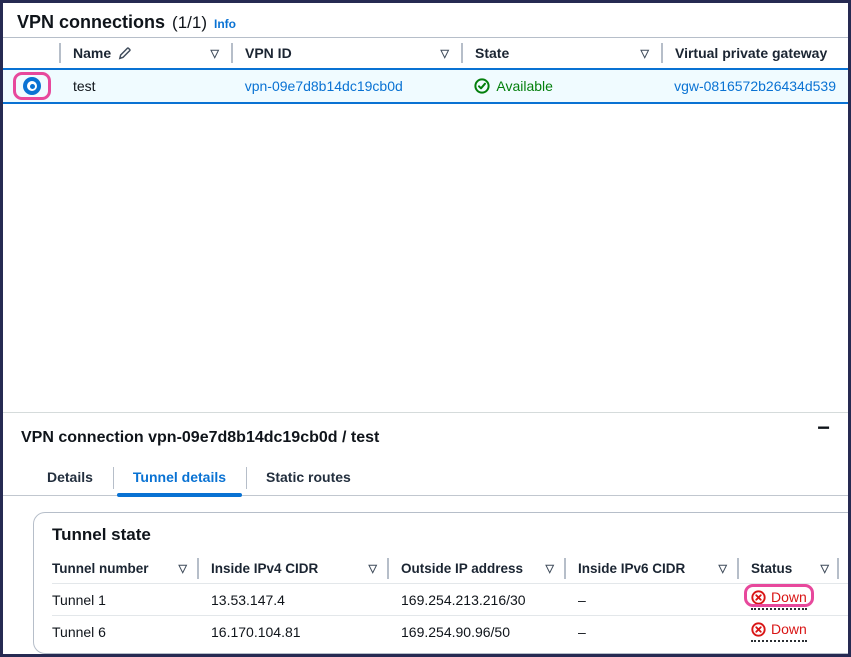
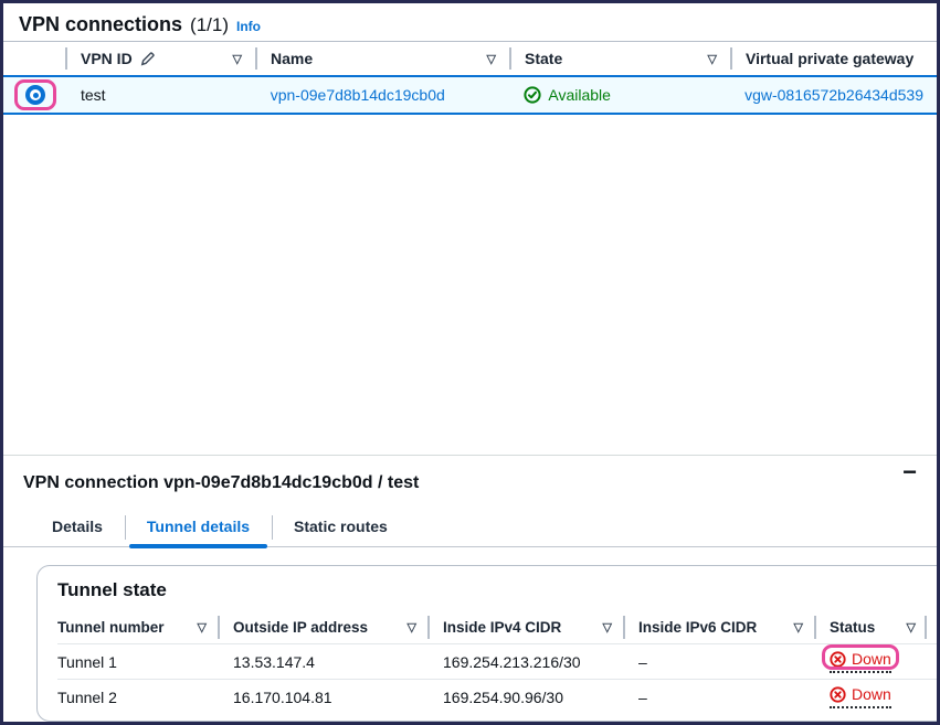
  VPN connections
  (1/1)
  Info
- Name
+ VPN ID
  ▽
- VPN ID
+ Name
  ▽
  State
  ▽
  Virtual private gateway
  test
  vpn-09e7d8b14dc19cb0d
  Available
  vgw-0816572b26434d539
  VPN connection vpn-09e7d8b14dc19cb0d / test
  −
  Details
  Tunnel details
  Static routes
  Tunnel state
  Tunnel number
  ▽
- Inside IPv4 CIDR
+ Outside IP address
  ▽
- Outside IP address
+ Inside IPv4 CIDR
  ▽
  Inside IPv6 CIDR
  ▽
  Status
  ▽
  Tunnel 1
  13.53.147.4
  169.254.213.216/30
  –
  Down
- Tunnel 6
+ Tunnel 2
  16.170.104.81
- 169.254.90.96/50
+ 169.254.90.96/30
  –
  Down
